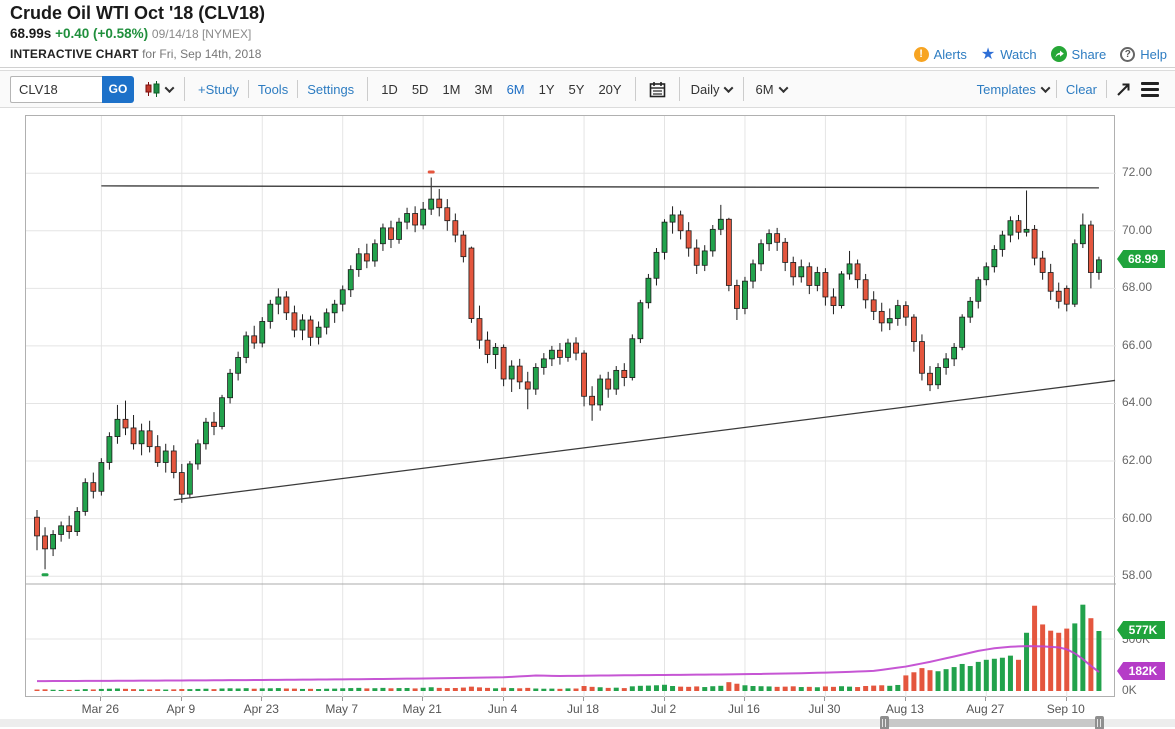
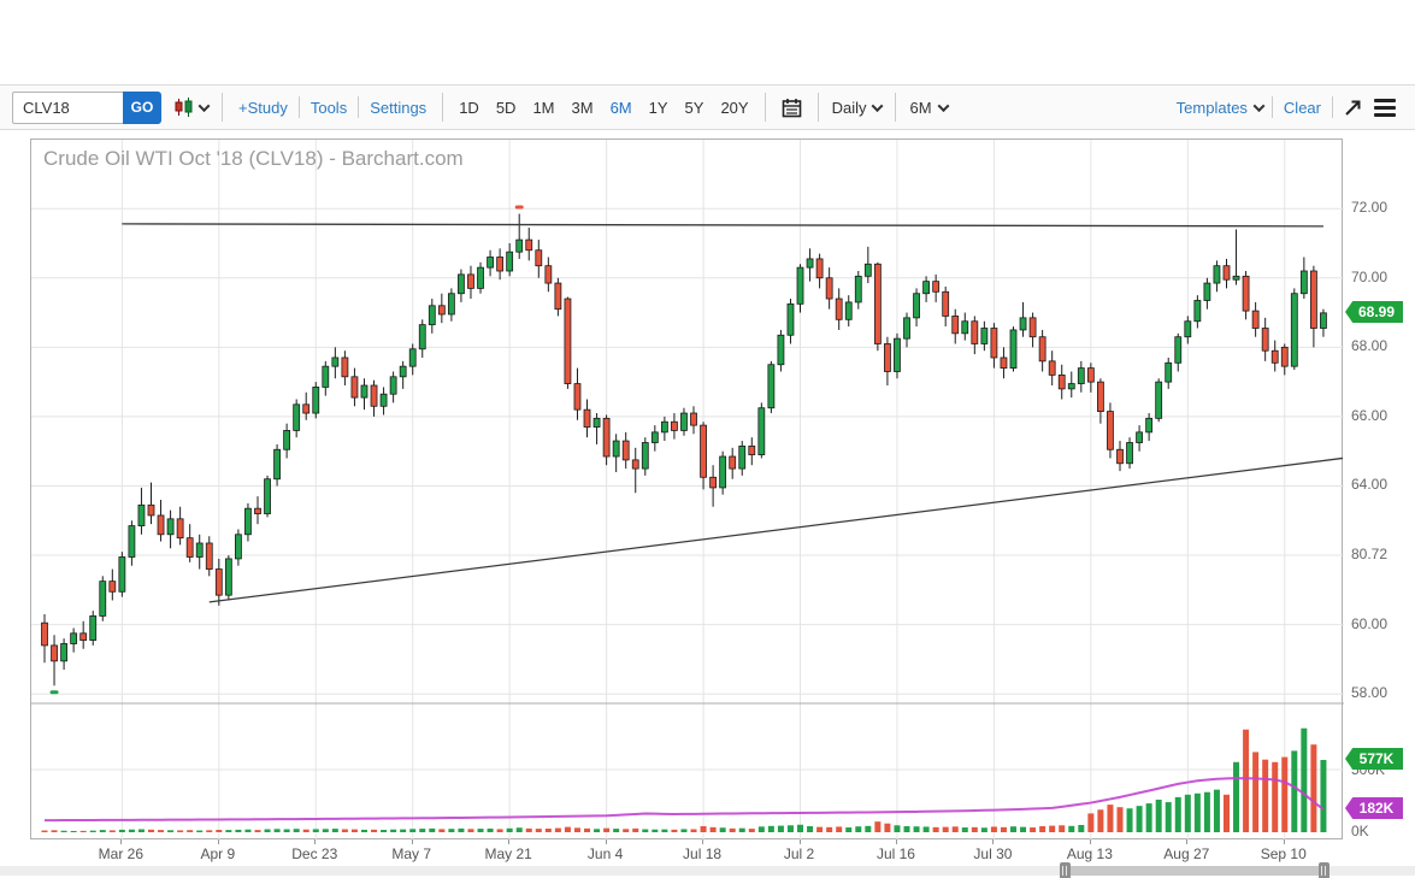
- Crude Oil WTI Oct '18 (CLV18)
- 68.99s +0.40 (+0.58%) 09/14/18 [NYMEX]
- INTERACTIVE CHART for Fri, Sep 14th, 2018
- !
- Alerts
- ★
- Watch
- Share
- ?
- Help
  CLV18
  GO
  +Study
  Tools
  Settings
  1D
  5D
  1M
  3M
  6M
  1Y
  5Y
  20Y
  Daily
  6M
  Templates
  Clear
+ Crude Oil WTI Oct '18 (CLV18) - Barchart.com
  72.00
  70.00
  68.00
  66.00
  64.00
- 62.00
+ 80.72
  60.00
  58.00
  500K
  0K
  Mar 26
  Apr 9
- Apr 23
+ Dec 23
  May 7
  May 21
  Jun 4
  Jul 18
  Jul 2
  Jul 16
  Jul 30
  Aug 13
  Aug 27
  Sep 10
  68.99
  577K
  182K
